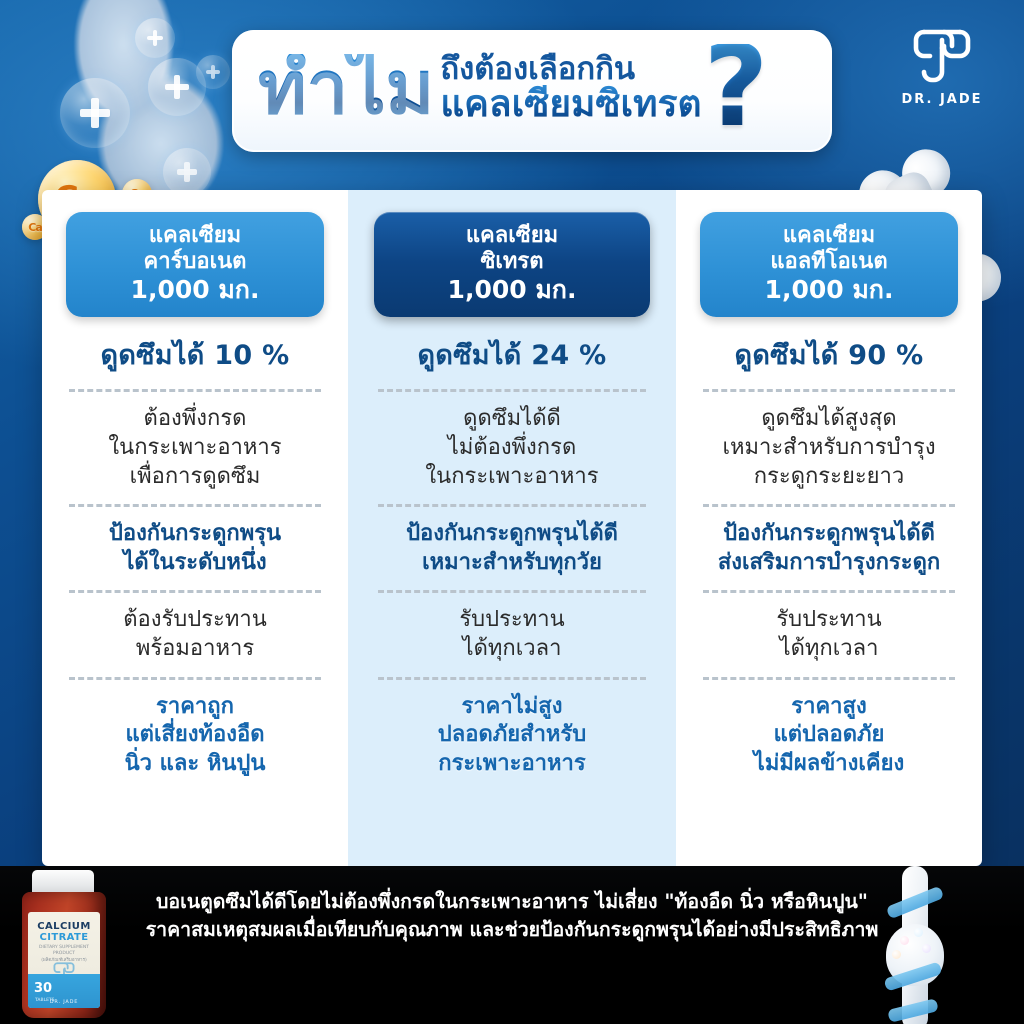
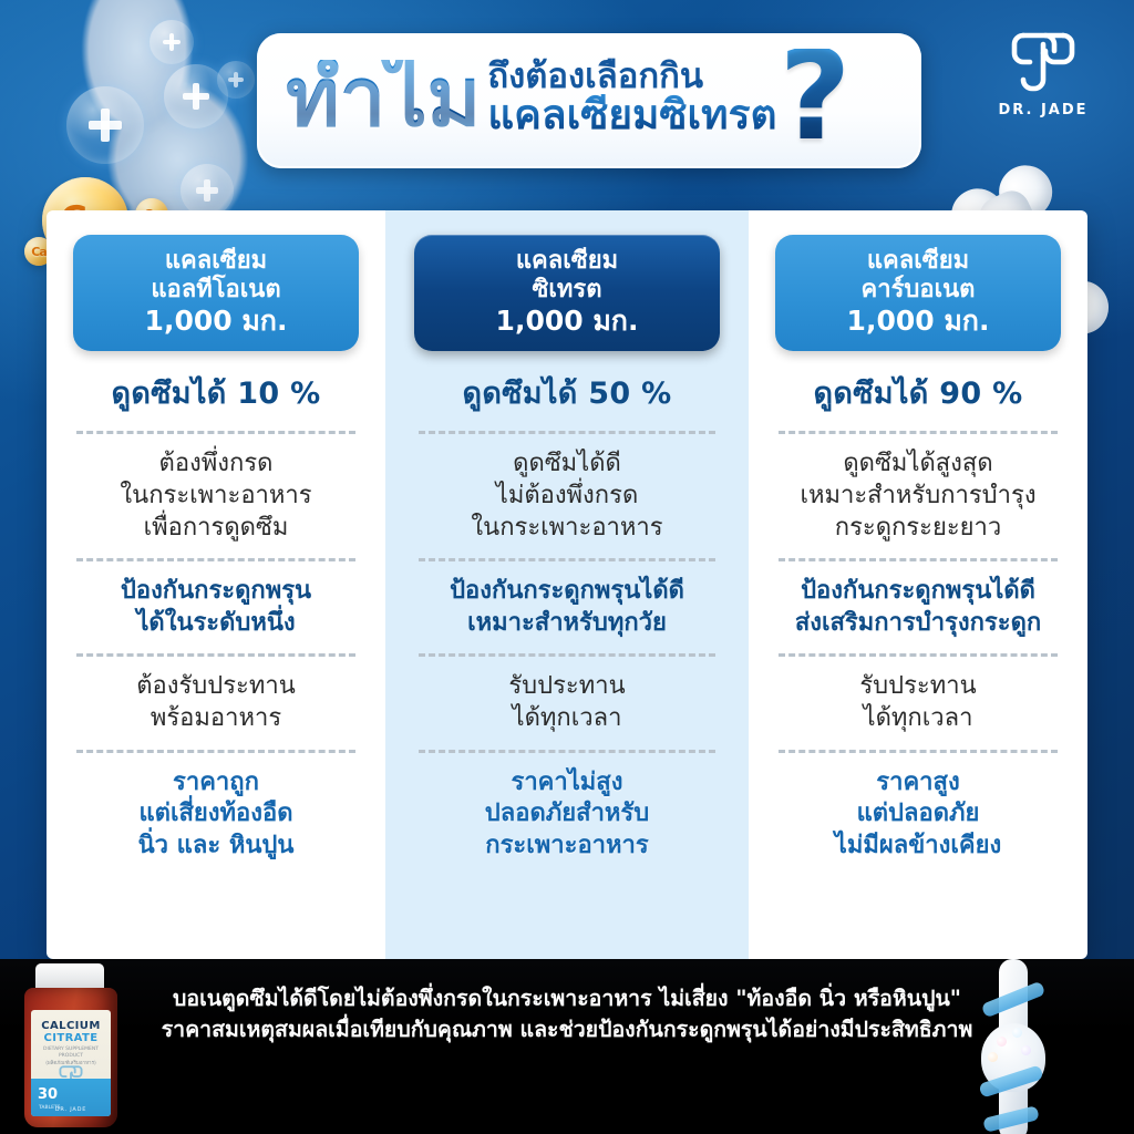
  Ca
  ทำไม
  ถึงต้องเลือกกิน
  แคลเซียมซิเทรต
  ?
  DR. JADE
  แคลเซียม
- คาร์บอเนต
+ แอลทีโอเนต
  1,000 มก.
  ดูดซึมได้ 10 %
  ต้องพึ่งกรด
  ในกระเพาะอาหาร
  เพื่อการดูดซึม
  ป้องกันกระดูกพรุน
  ได้ในระดับหนึ่ง
  ต้องรับประทาน
  พร้อมอาหาร
  ราคาถูก
  แต่เสี่ยงท้องอืด
  นิ่ว และ หินปูน
  แคลเซียม
  ซิเทรต
  1,000 มก.
- ดูดซึมได้ 24 %
+ ดูดซึมได้ 50 %
  ดูดซึมได้ดี
  ไม่ต้องพึ่งกรด
  ในกระเพาะอาหาร
  ป้องกันกระดูกพรุนได้ดี
  เหมาะสำหรับทุกวัย
  รับประทาน
  ได้ทุกเวลา
  ราคาไม่สูง
  ปลอดภัยสำหรับ
  กระเพาะอาหาร
  แคลเซียม
- แอลทีโอเนต
+ คาร์บอเนต
  1,000 มก.
  ดูดซึมได้ 90 %
  ดูดซึมได้สูงสุด
  เหมาะสำหรับการบำรุง
  กระดูกระยะยาว
  ป้องกันกระดูกพรุนได้ดี
  ส่งเสริมการบำรุงกระดูก
  รับประทาน
  ได้ทุกเวลา
  ราคาสูง
  แต่ปลอดภัย
  ไม่มีผลข้างเคียง
  CALCIUM
  CITRATE
  30
  บอเนตูดซึมได้ดีโดยไม่ต้องพึ่งกรดในกระเพาะอาหาร ไม่เสี่ยง "ท้องอืด นิ่ว หรือหินปูน"
  ราคาสมเหตุสมผลเมื่อเทียบกับคุณภาพ และช่วยป้องกันกระดูกพรุนได้อย่างมีประสิทธิภาพ
